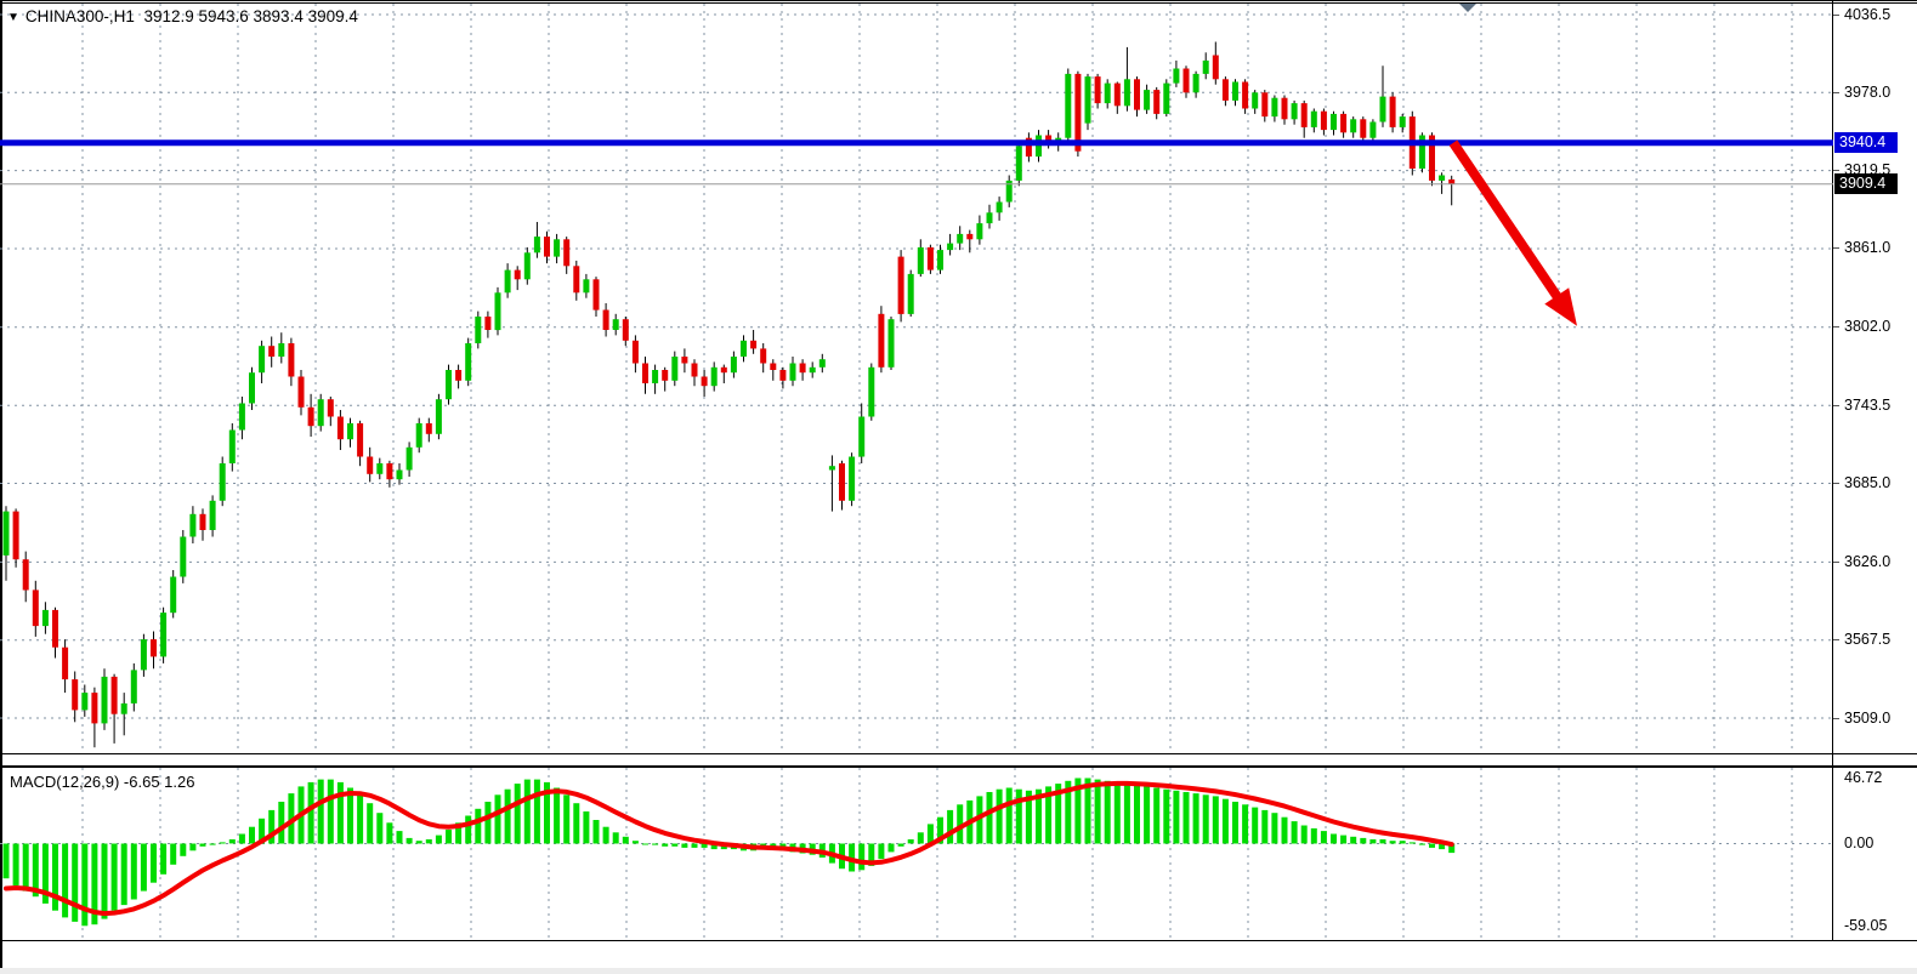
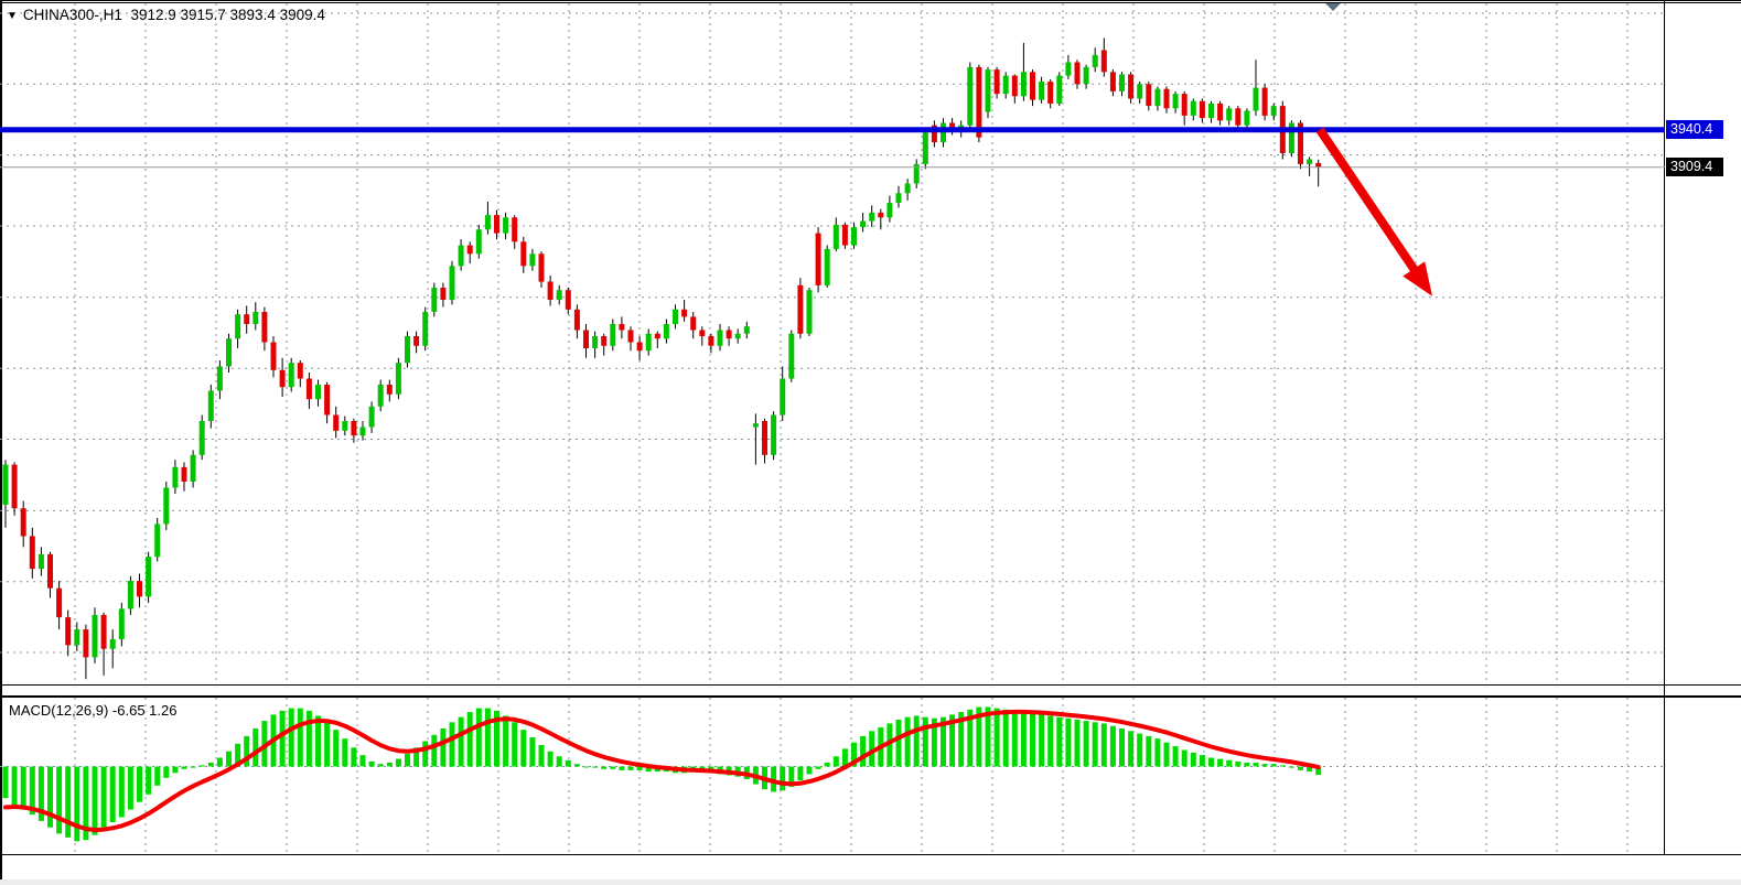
- ▼ CHINA300-,H1 3912.9 5943.6 3893.4 3909.4
+ ▼ CHINA300-,H1 3912.9 3915.7 3893.4 3909.4
  MACD(12,26,9) -6.65 1.26
- 4036.5
- 3978.0
- 3919.5
- 3861.0
- 3802.0
- 3743.5
- 3685.0
- 3626.0
- 3567.5
- 3509.0
- 46.72
- 0.00
- -59.05
  3940.4
  3909.4
